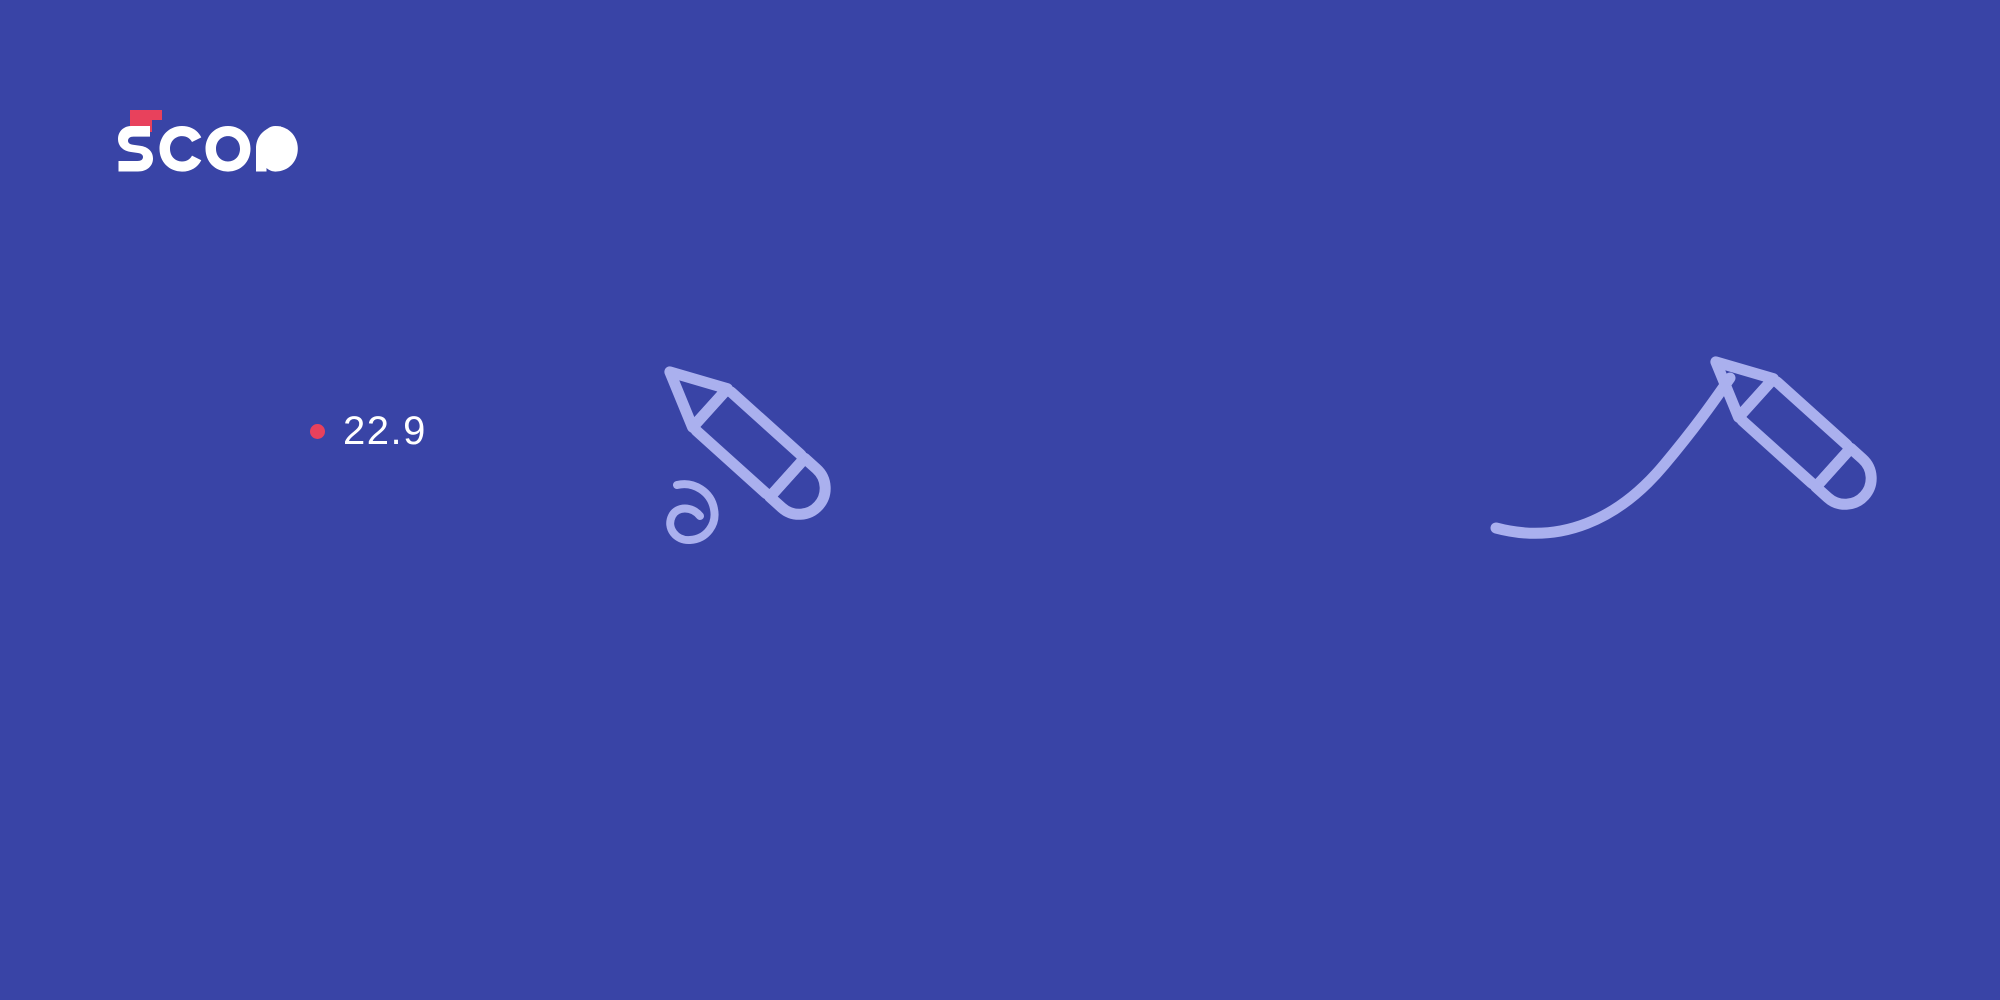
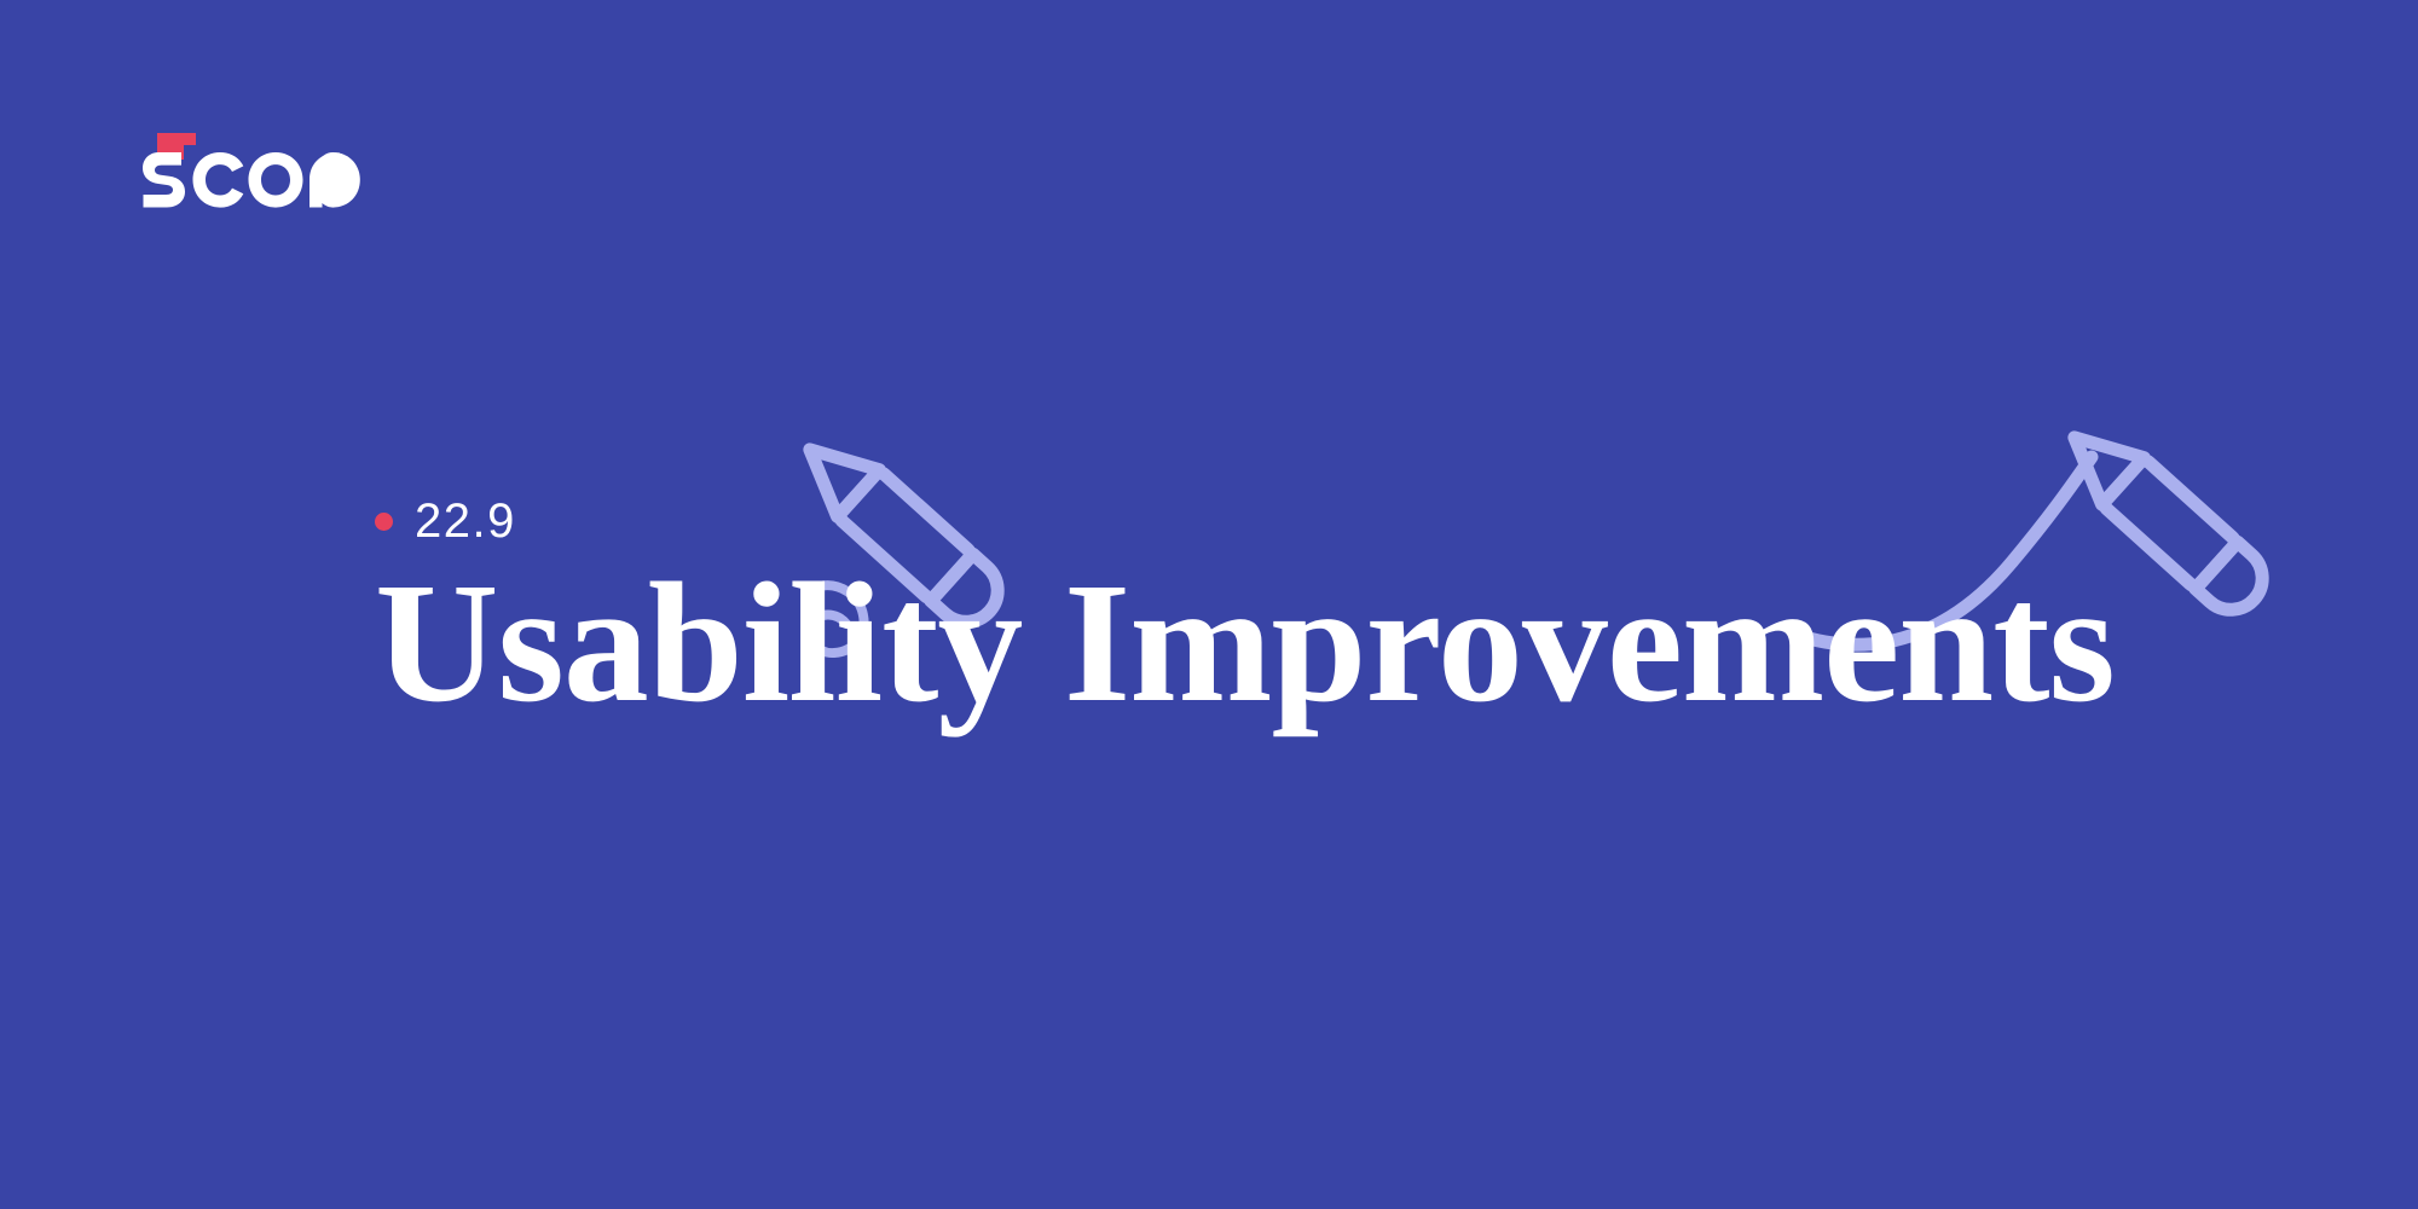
  22.9
+ Usability Improvements
